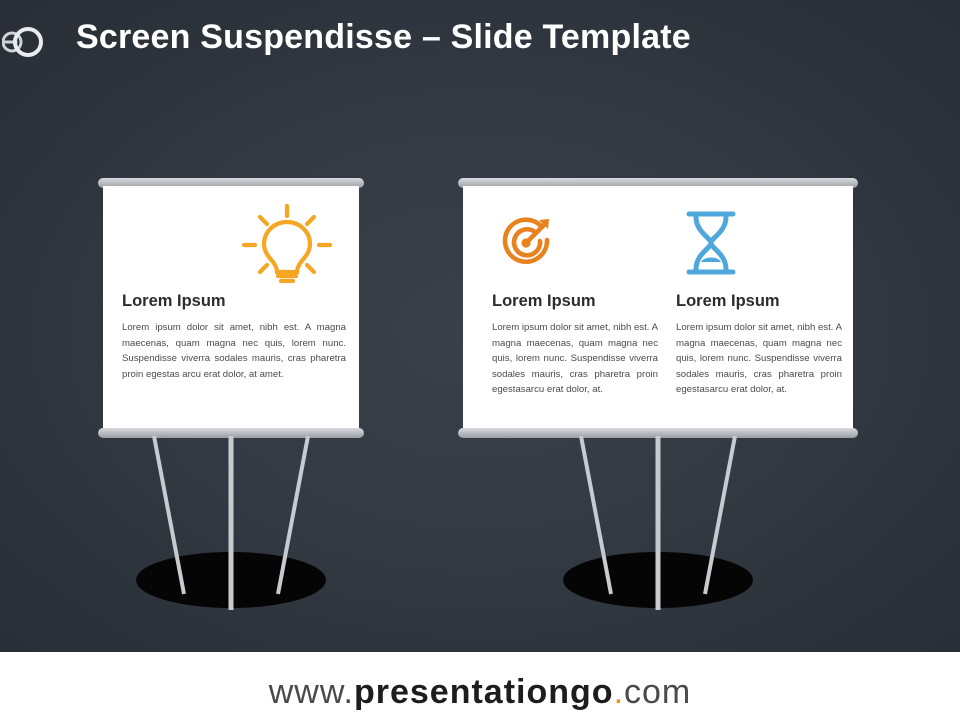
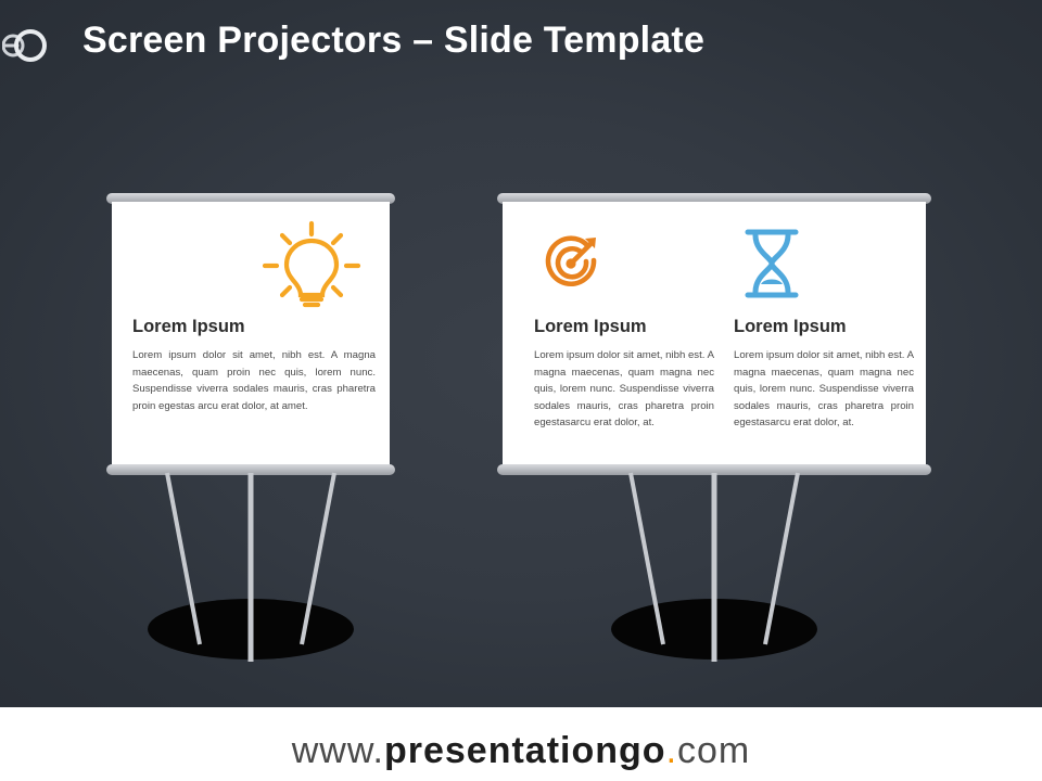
- Screen Suspendisse – Slide Template
+ Screen Projectors – Slide Template
  Lorem Ipsum
- Lorem ipsum dolor sit amet, nibh est. A magna maecenas, quam magna nec quis, lorem nunc. Suspendisse viverra sodales mauris, cras pharetra proin egestas arcu erat dolor, at amet.
+ Lorem ipsum dolor sit amet, nibh est. A magna maecenas, quam proin nec quis, lorem nunc. Suspendisse viverra sodales mauris, cras pharetra proin egestas arcu erat dolor, at amet.
  Lorem Ipsum
  Lorem ipsum dolor sit amet, nibh est. A magna maecenas, quam magna nec quis, lorem nunc. Suspendisse viverra sodales mauris, cras pharetra proin egestasarcu erat dolor, at.
  Lorem Ipsum
  Lorem ipsum dolor sit amet, nibh est. A magna maecenas, quam magna nec quis, lorem nunc. Suspendisse viverra sodales mauris, cras pharetra proin egestasarcu erat dolor, at.
  www.presentationgo.com
